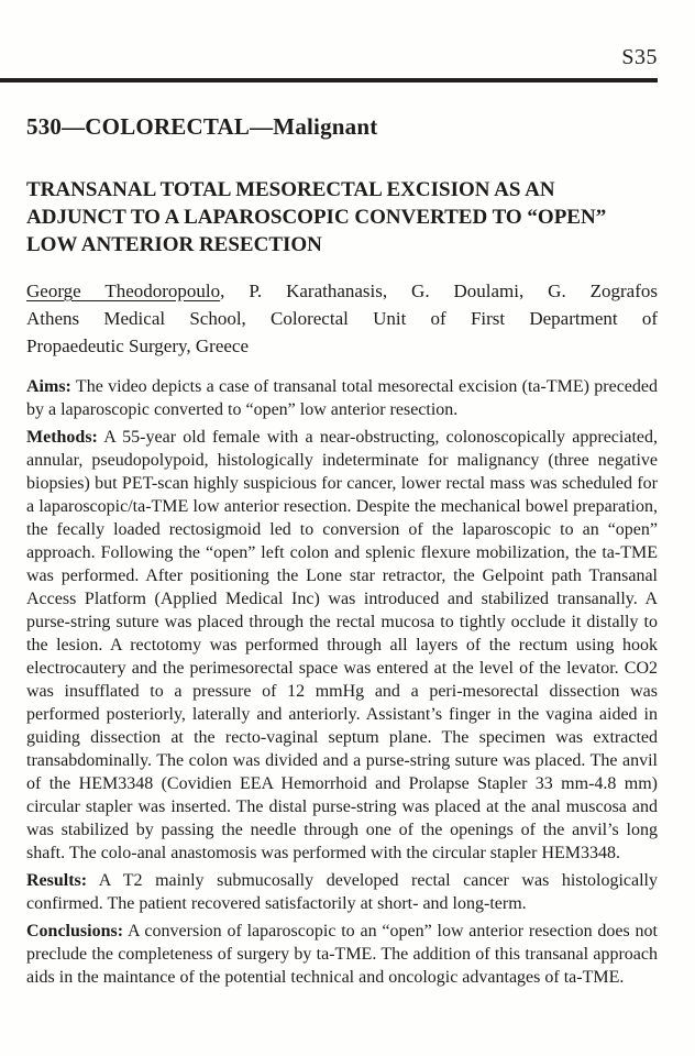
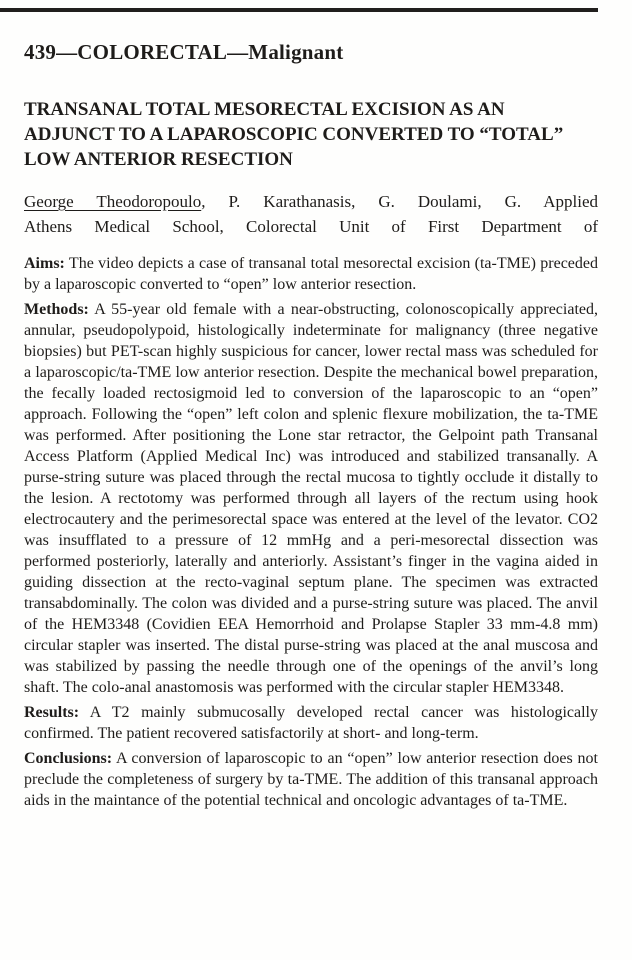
- S35
- 530—COLORECTAL—Malignant
+ 439—COLORECTAL—Malignant
  TRANSANAL TOTAL MESORECTAL EXCISION AS AN
- ADJUNCT TO A LAPAROSCOPIC CONVERTED TO “OPEN”
+ ADJUNCT TO A LAPAROSCOPIC CONVERTED TO “TOTAL”
  LOW ANTERIOR RESECTION
- George Theodoropoulo, P. Karathanasis, G. Doulami, G. Zografos
+ George Theodoropoulo, P. Karathanasis, G. Doulami, G. Applied
  Athens Medical School, Colorectal Unit of First Department of
- Propaedeutic Surgery, Greece
  Aims: The video depicts a case of transanal total mesorectal excision (ta-TME) preceded by a laparoscopic converted to “open” low anterior resection.
  Methods: A 55-year old female with a near-obstructing, colonoscopically appreciated, annular, pseudopolypoid, histologically indeterminate for malignancy (three negative biopsies) but PET-scan highly suspicious for cancer, lower rectal mass was scheduled for a laparoscopic/ta-TME low anterior resection. Despite the mechanical bowel preparation, the fecally loaded rectosigmoid led to conversion of the laparoscopic to an “open” approach. Following the “open” left colon and splenic flexure mobilization, the ta-TME was performed. After positioning the Lone star retractor, the Gelpoint path Transanal Access Platform (Applied Medical Inc) was introduced and stabilized transanally. A purse-string suture was placed through the rectal mucosa to tightly occlude it distally to the lesion. A rectotomy was performed through all layers of the rectum using hook electrocautery and the perimesorectal space was entered at the level of the levator. CO2 was insufflated to a pressure of 12 mmHg and a peri-mesorectal dissection was performed posteriorly, laterally and anteriorly. Assistant’s finger in the vagina aided in guiding dissection at the recto-vaginal septum plane. The specimen was extracted transabdominally. The colon was divided and a purse-string suture was placed. The anvil of the HEM3348 (Covidien EEA Hemorrhoid and Prolapse Stapler 33 mm-4.8 mm) circular stapler was inserted. The distal purse-string was placed at the anal muscosa and was stabilized by passing the needle through one of the openings of the anvil’s long shaft. The colo-anal anastomosis was performed with the circular stapler HEM3348.
  Results: A T2 mainly submucosally developed rectal cancer was histologically confirmed. The patient recovered satisfactorily at short- and long-term.
  Conclusions: A conversion of laparoscopic to an “open” low anterior resection does not preclude the completeness of surgery by ta-TME. The addition of this transanal approach aids in the maintance of the potential technical and oncologic advantages of ta-TME.
